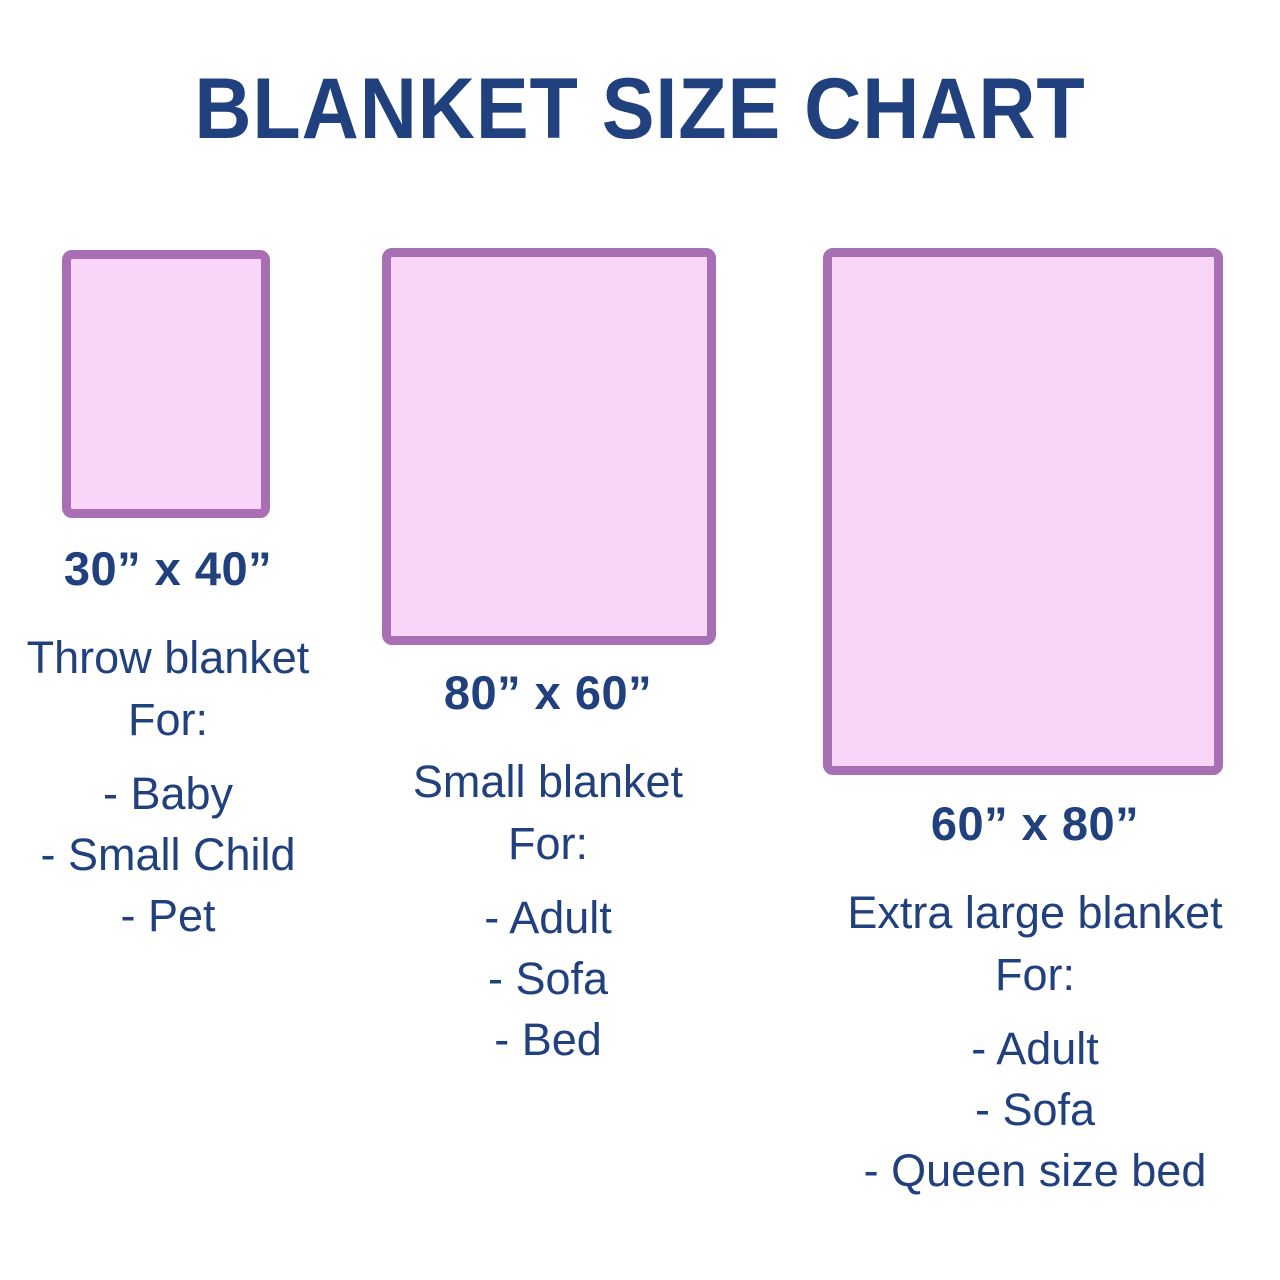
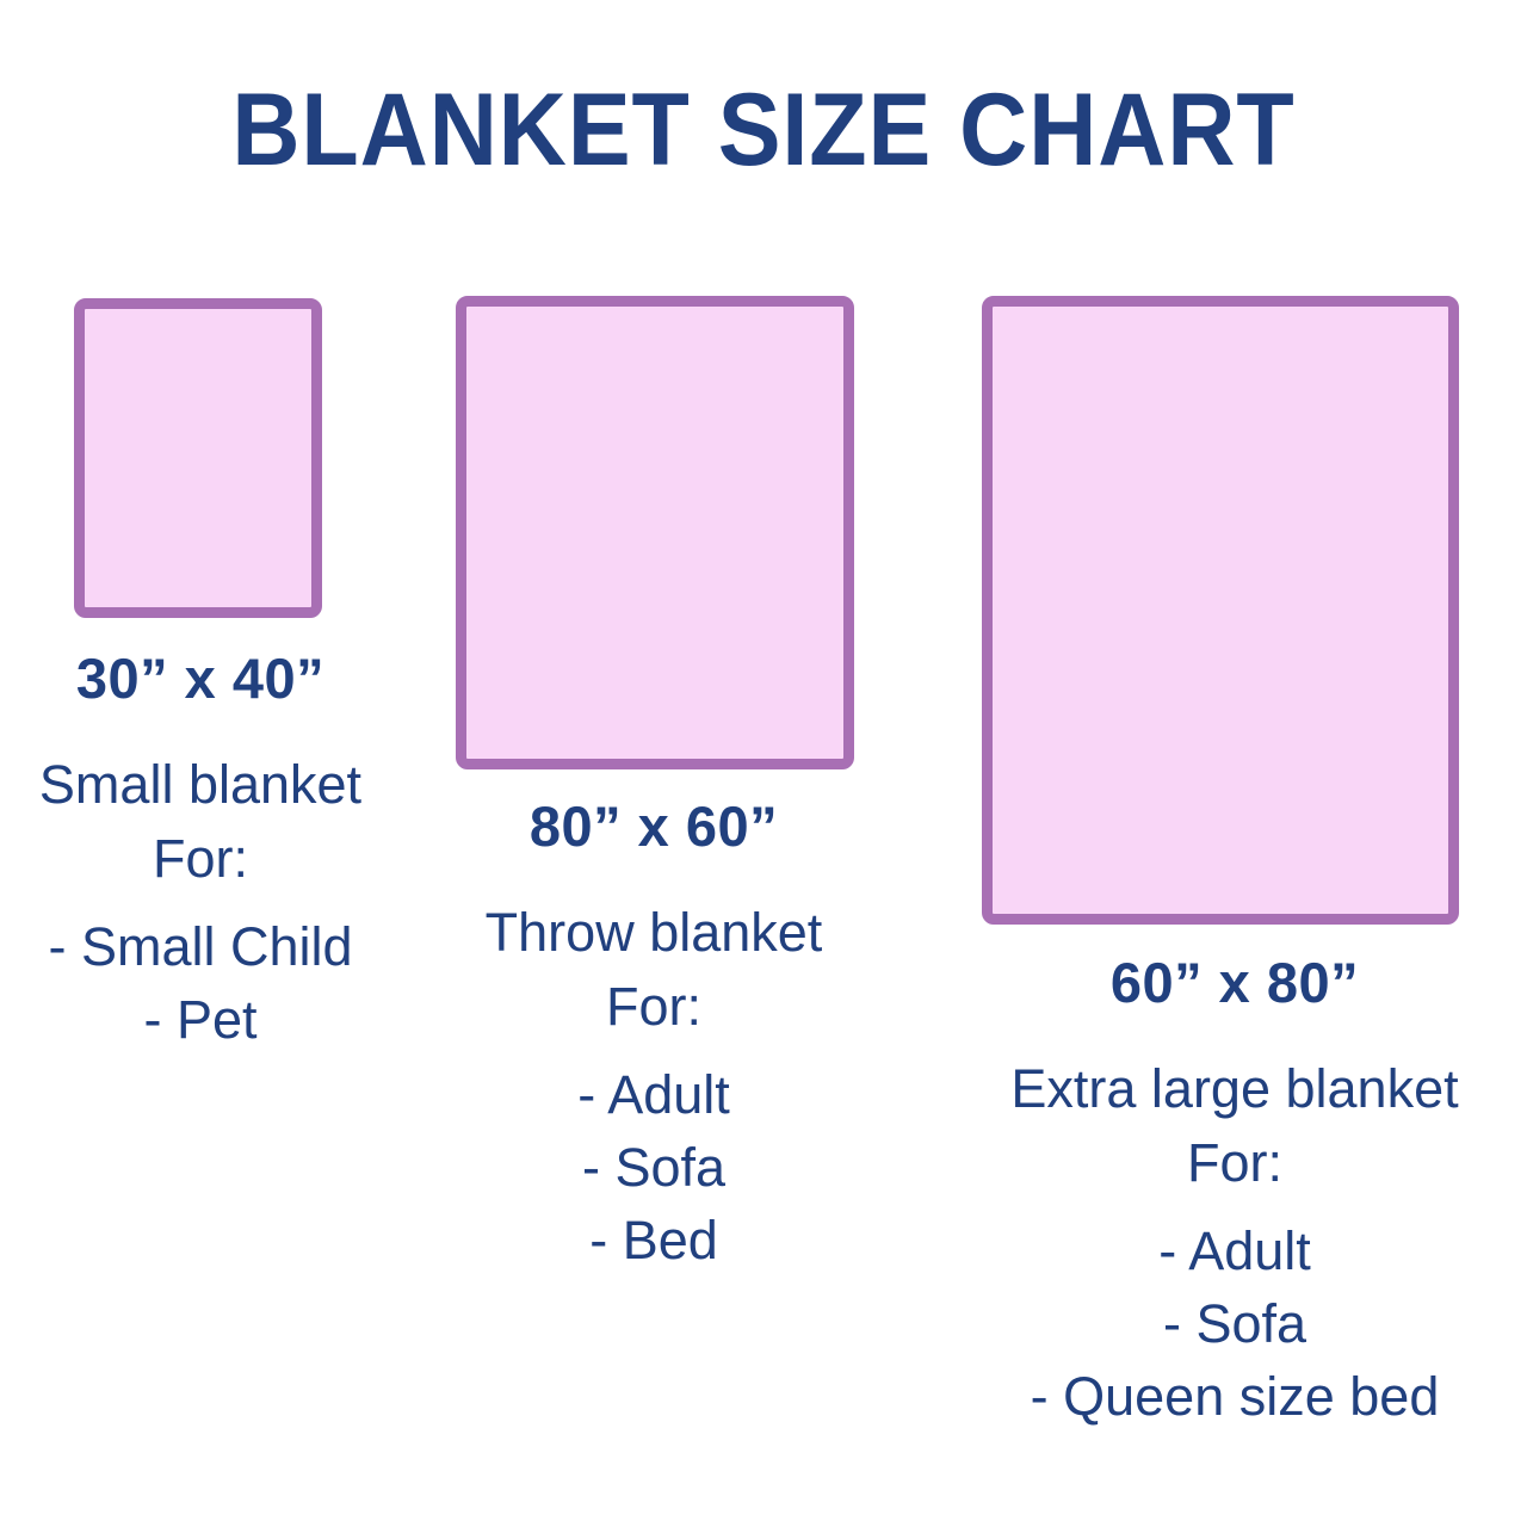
  BLANKET SIZE CHART
  30” x 40”
- Throw blanket
+ Small blanket
  For:
- - Baby
  - Small Child
  - Pet
  80” x 60”
- Small blanket
+ Throw blanket
  For:
  - Adult
  - Sofa
  - Bed
  60” x 80”
  Extra large blanket
  For:
  - Adult
  - Sofa
  - Queen size bed
